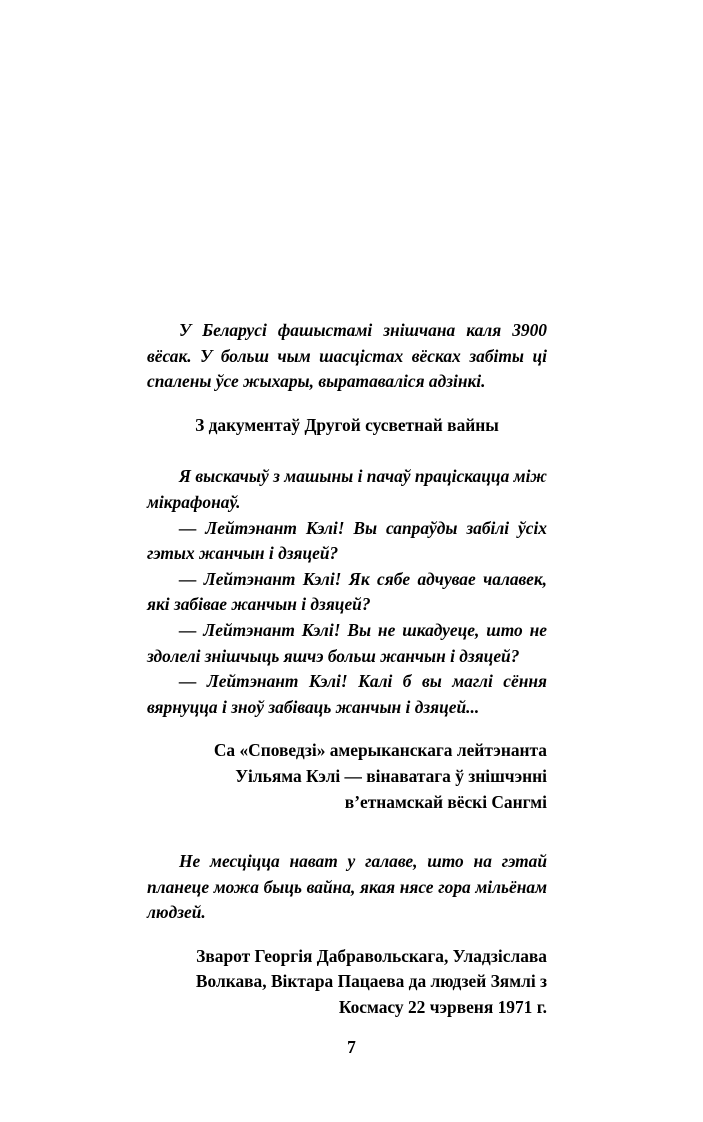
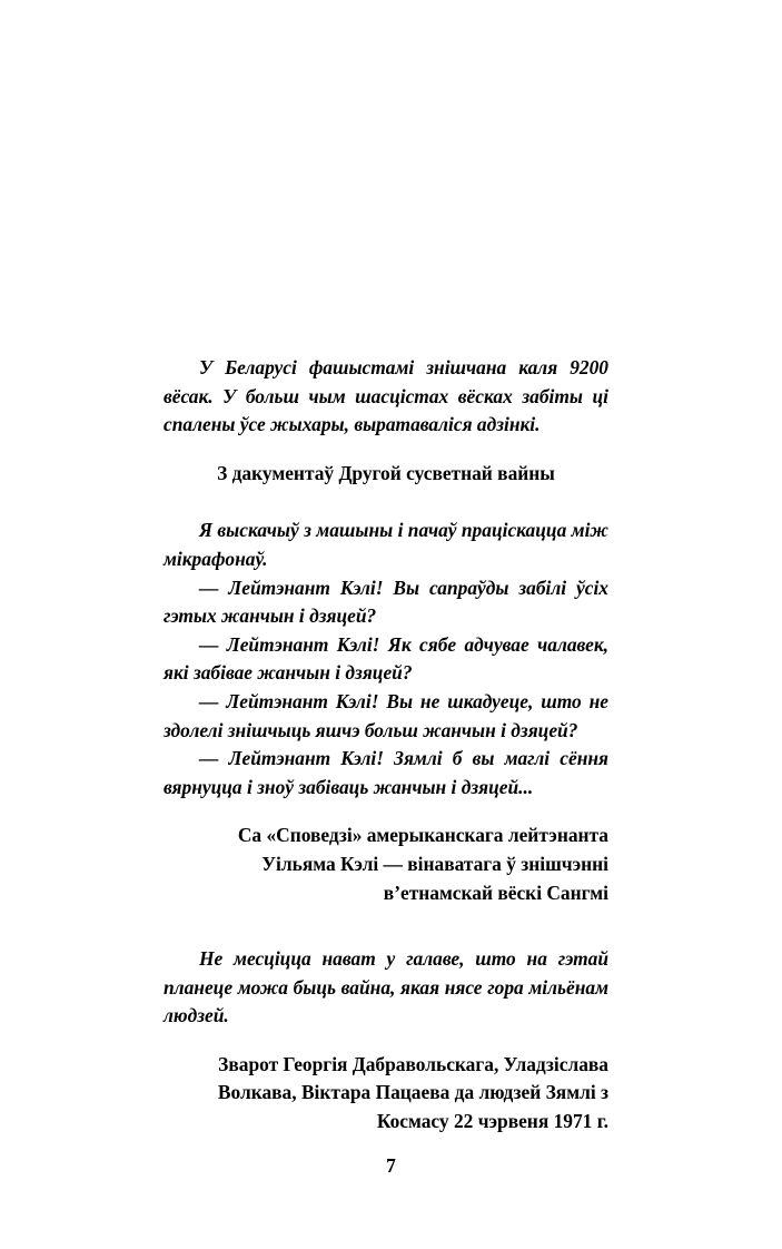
- У Беларусі фашыстамі знішчана каля 3900 вёсак. У больш чым шасцістах вёсках забіты ці спалены ўсе жыхары, выратаваліся адзінкі.
+ У Беларусі фашыстамі знішчана каля 9200 вёсак. У больш чым шасцістах вёсках забіты ці спалены ўсе жыхары, выратаваліся адзінкі.
  З дакументаў Другой сусветнай вайны
  Я выскачыў з машыны і пачаў праціскацца між мікрафонаў.
  — Лейтэнант Кэлі! Вы сапраўды забілі ўсіх гэтых жанчын і дзяцей?
  — Лейтэнант Кэлі! Як сябе адчувае чалавек, які забівае жанчын і дзяцей?
  — Лейтэнант Кэлі! Вы не шкадуеце, што не здолелі знішчыць яшчэ больш жанчын і дзяцей?
- — Лейтэнант Кэлі! Калі б вы маглі сёння вярнуцца і зноў забіваць жанчын і дзяцей...
+ — Лейтэнант Кэлі! Зямлі б вы маглі сёння вярнуцца і зноў забіваць жанчын і дзяцей...
  Са «Споведзі» амерыканскага лейтэнанта Уільяма Кэлі — вінаватага ў знішчэнні в’етнамскай вёскі Сангмі
  Не месціцца нават у галаве, што на гэтай планеце можа быць вайна, якая нясе гора мільёнам людзей.
  Зварот Георгія Дабравольскага, Уладзіслава Волкава, Віктара Пацаева да людзей Зямлі з Космасу 22 чэрвеня 1971 г.
  7
